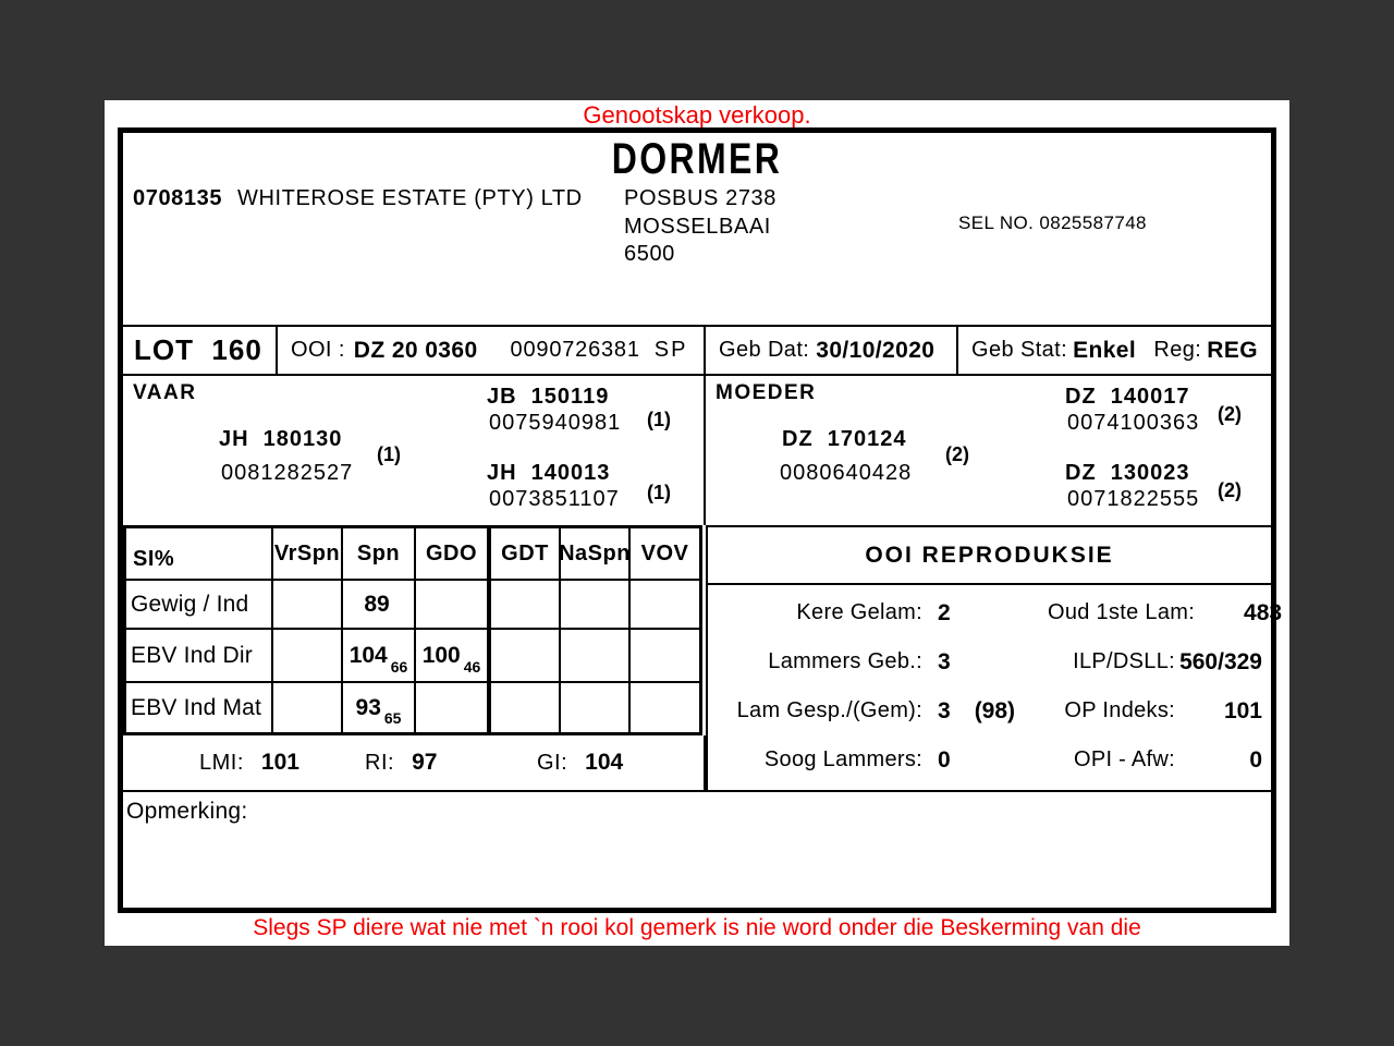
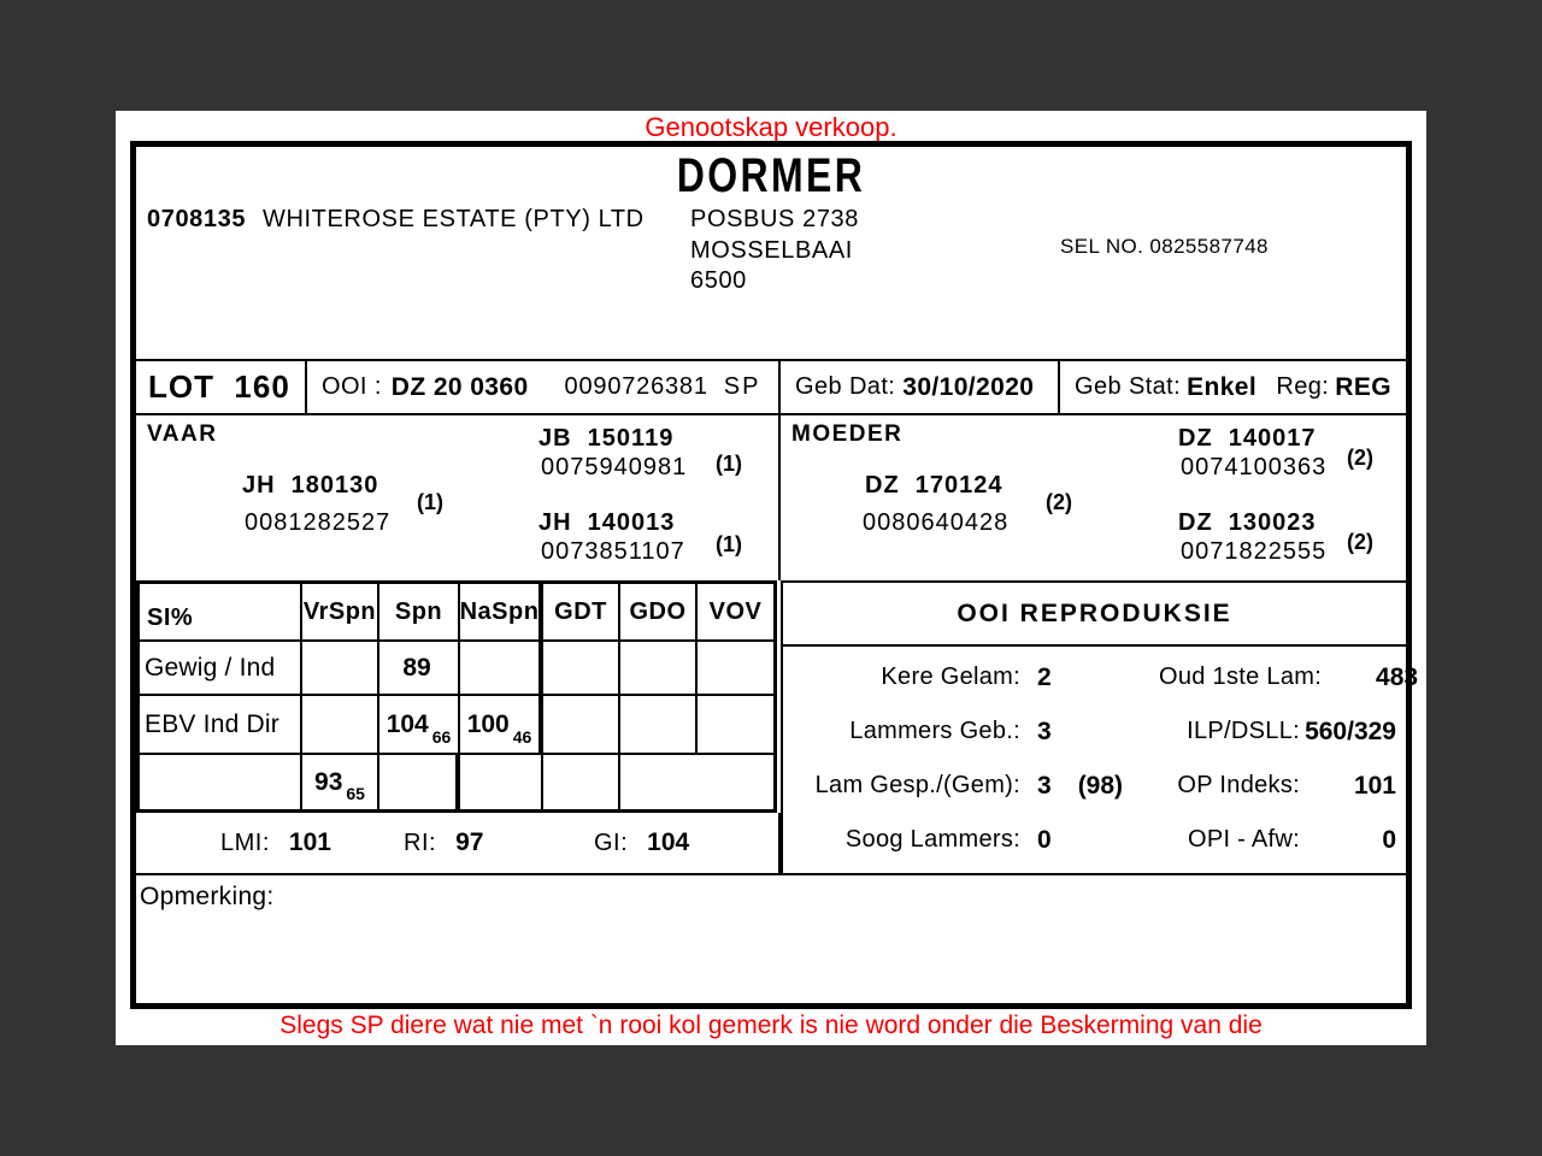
  Genootskap verkoop.
  DORMER
  0708135
  WHITEROSE ESTATE (PTY) LTD
  POSBUS 2738
  MOSSELBAAI
  6500
  SEL NO. 0825587748
  LOT 160
  OOI :
  DZ 20 0360
  0090726381
  SP
  Geb Dat:
  30/10/2020
  Geb Stat:
  Enkel
  Reg:
  REG
  VAAR
  JH 180130
  0081282527
  (1)
  JB 150119
  0075940981
  (1)
  JH 140013
  0073851107
  (1)
  MOEDER
  DZ 170124
  0080640428
  (2)
  DZ 140017
  0074100363
  (2)
  DZ 130023
  0071822555
  (2)
  SI%
  VrSpn
  Spn
- GDO
+ NaSpn
  GDT
- NaSpn
+ GDO
  VOV
  Gewig / Ind
  89
  EBV Ind Dir
  104
  66
  100
  46
- EBV Ind Mat
  93
  65
  LMI:
  101
  RI:
  97
  GI:
  104
  OOI REPRODUKSIE
  Kere Gelam:
  2
  Oud 1ste Lam:
  483
  Lammers Geb.:
  3
  ILP/DSLL:
  560/329
  Lam Gesp./(Gem):
  3
  (98)
  OP Indeks:
  101
  Soog Lammers:
  0
  OPI - Afw:
  0
  Opmerking:
  Slegs SP diere wat nie met `n rooi kol gemerk is nie word onder die Beskerming van die
